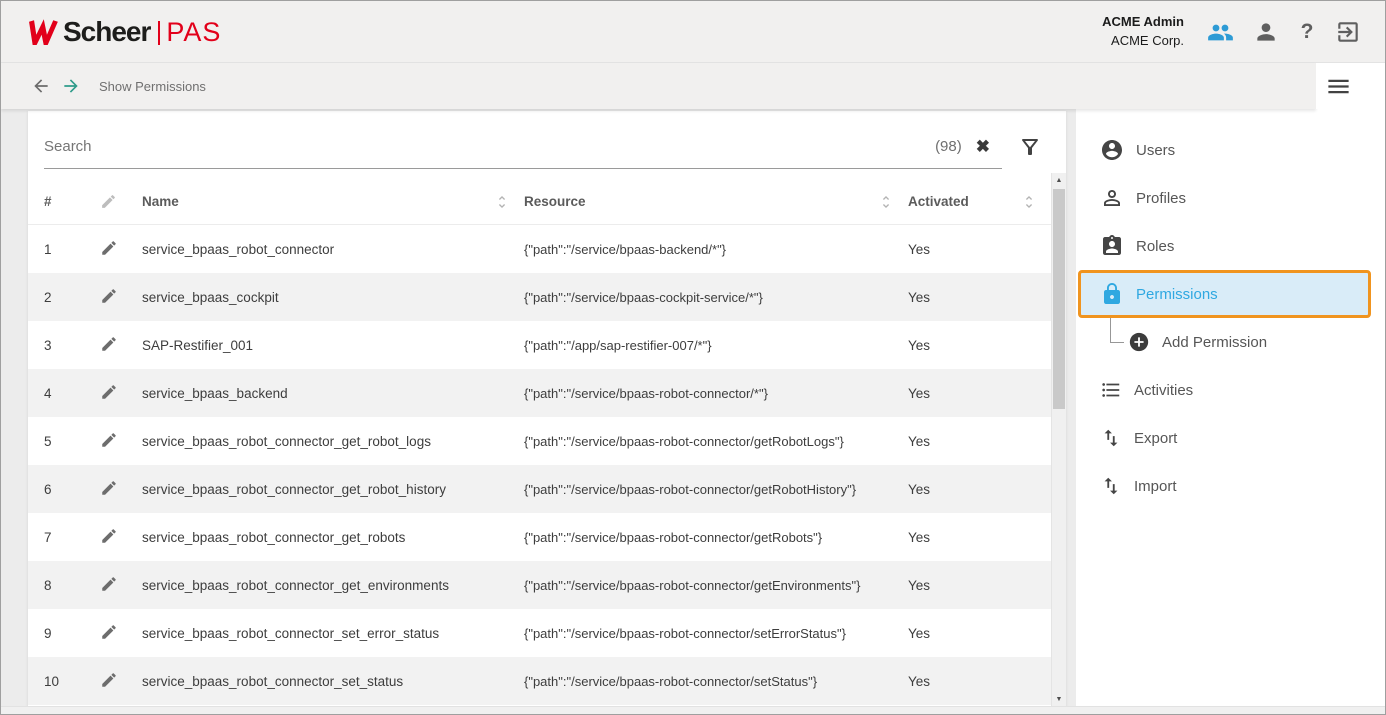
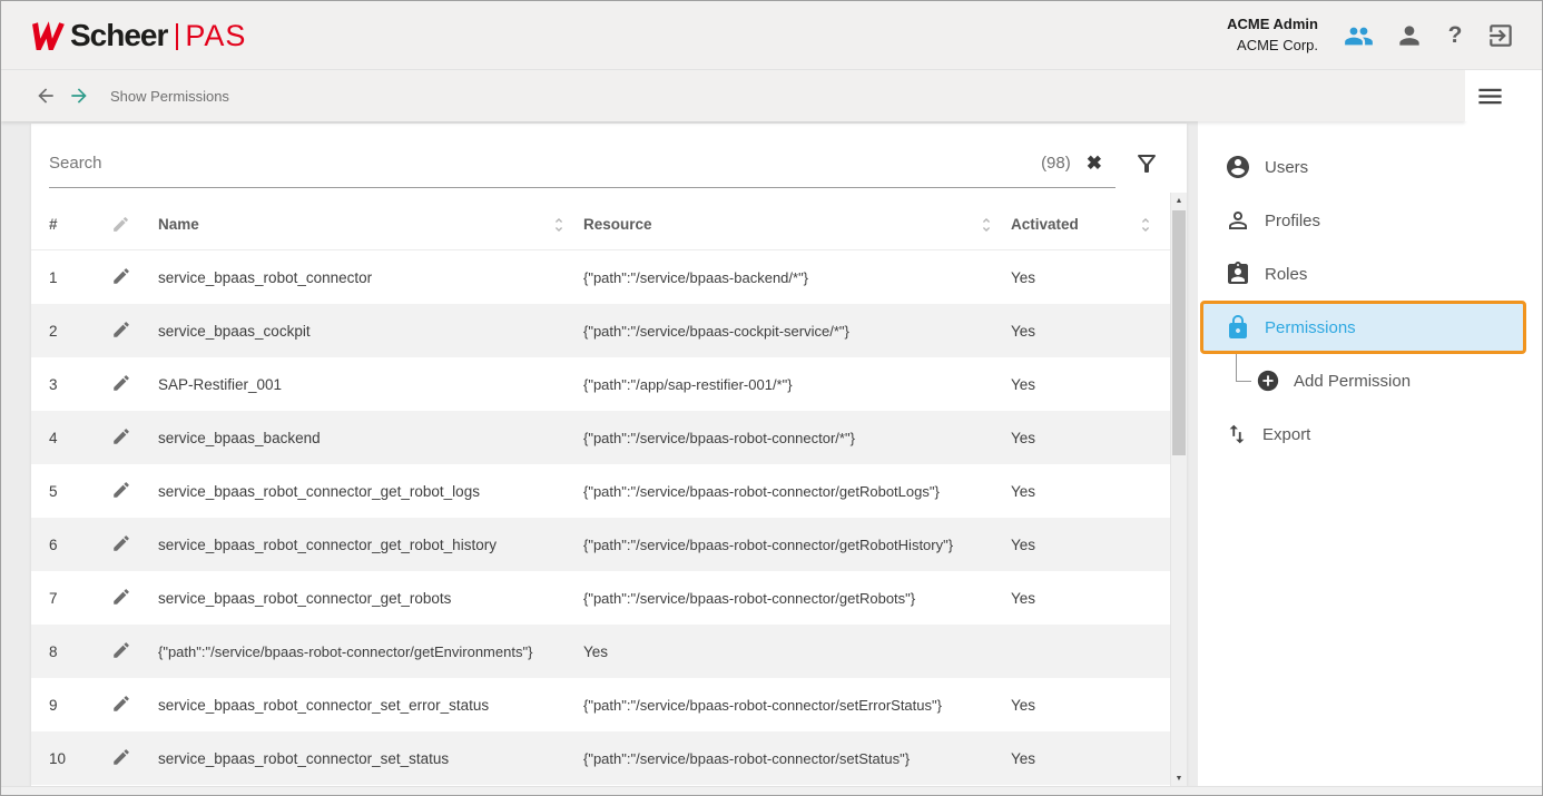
  Scheer
  PAS
  ACME Admin
  ACME Corp.
  ?
  Show Permissions
  Users
  Profiles
  Roles
  Permissions
  Add Permission
- Activities
  Export
- Import
  Search
  (98)
  ✖
  #
  Name
  Resource
  Activated
  1
  service_bpaas_robot_connector
  {"path":"/service/bpaas-backend/*"}
  Yes
  2
  service_bpaas_cockpit
  {"path":"/service/bpaas-cockpit-service/*"}
  Yes
  3
  SAP-Restifier_001
- {"path":"/app/sap-restifier-007/*"}
+ {"path":"/app/sap-restifier-001/*"}
  Yes
  4
  service_bpaas_backend
  {"path":"/service/bpaas-robot-connector/*"}
  Yes
  5
  service_bpaas_robot_connector_get_robot_logs
  {"path":"/service/bpaas-robot-connector/getRobotLogs"}
  Yes
  6
  service_bpaas_robot_connector_get_robot_history
  {"path":"/service/bpaas-robot-connector/getRobotHistory"}
  Yes
  7
  service_bpaas_robot_connector_get_robots
  {"path":"/service/bpaas-robot-connector/getRobots"}
  Yes
  8
- service_bpaas_robot_connector_get_environments
  {"path":"/service/bpaas-robot-connector/getEnvironments"}
  Yes
  9
  service_bpaas_robot_connector_set_error_status
  {"path":"/service/bpaas-robot-connector/setErrorStatus"}
  Yes
  10
  service_bpaas_robot_connector_set_status
  {"path":"/service/bpaas-robot-connector/setStatus"}
  Yes
